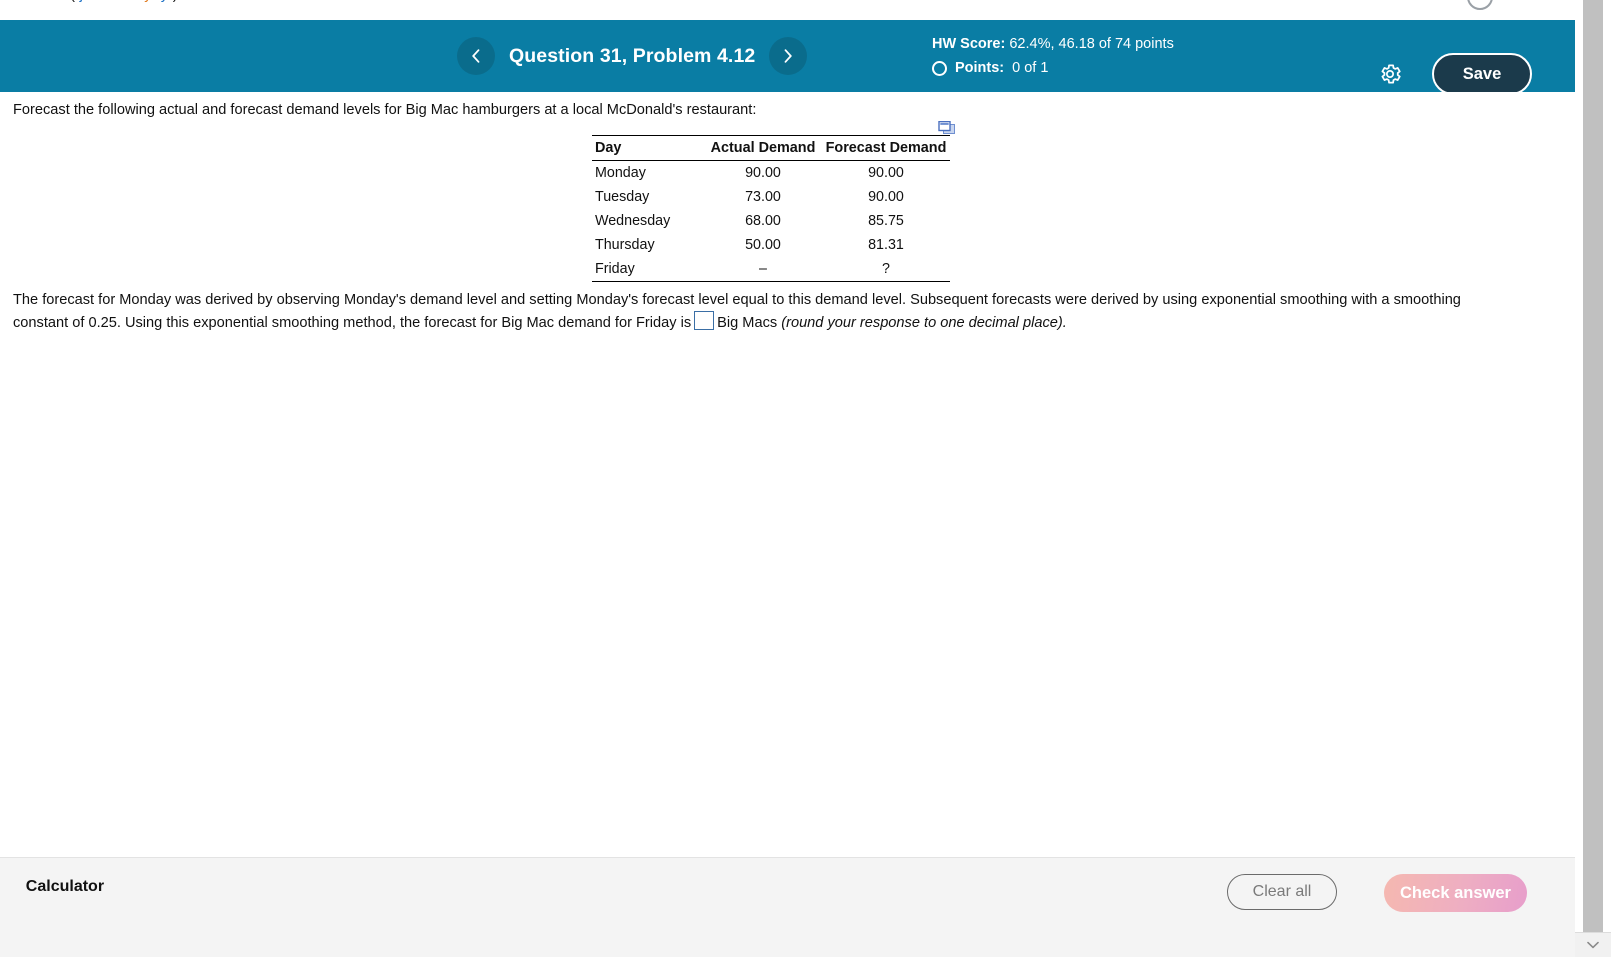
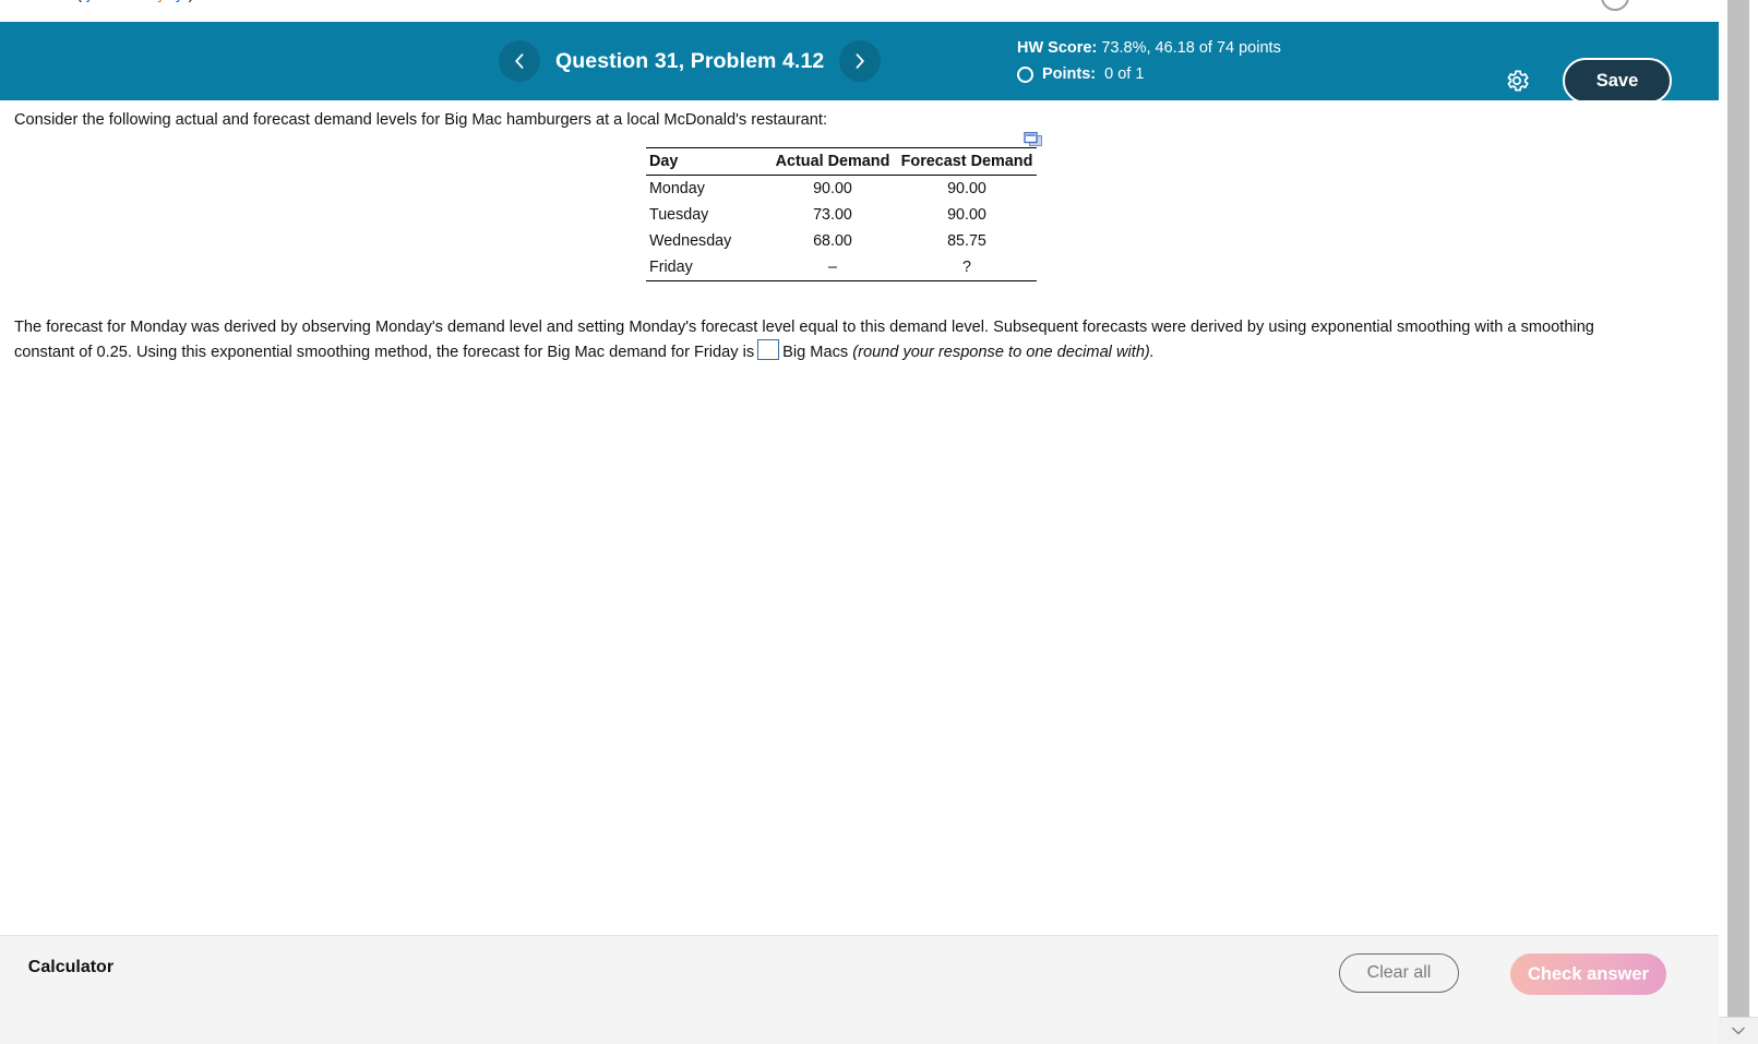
  Question 31, Problem 4.12
- HW Score: 62.4%, 46.18 of 74 points
+ HW Score: 73.8%, 46.18 of 74 points
  Points:
  0 of 1
  Save
- Forecast the following actual and forecast demand levels for Big Mac hamburgers at a local McDonald's restaurant:
+ Consider the following actual and forecast demand levels for Big Mac hamburgers at a local McDonald's restaurant:
  Day	Actual Demand	Forecast Demand
  Monday	90.00	90.00
  Tuesday	73.00	90.00
  Wednesday	68.00	85.75
- Thursday	50.00	81.31
  Friday	–	?
- The forecast for Monday was derived by observing Monday's demand level and setting Monday's forecast level equal to this demand level. Subsequent forecasts were derived by using exponential smoothing with a smoothing constant of 0.25. Using this exponential smoothing method, the forecast for Big Mac demand for Friday is Big Macs (round your response to one decimal place).
+ The forecast for Monday was derived by observing Monday's demand level and setting Monday's forecast level equal to this demand level. Subsequent forecasts were derived by using exponential smoothing with a smoothing constant of 0.25. Using this exponential smoothing method, the forecast for Big Mac demand for Friday is Big Macs (round your response to one decimal with).
  Calculator
  Clear all
  Check answer
